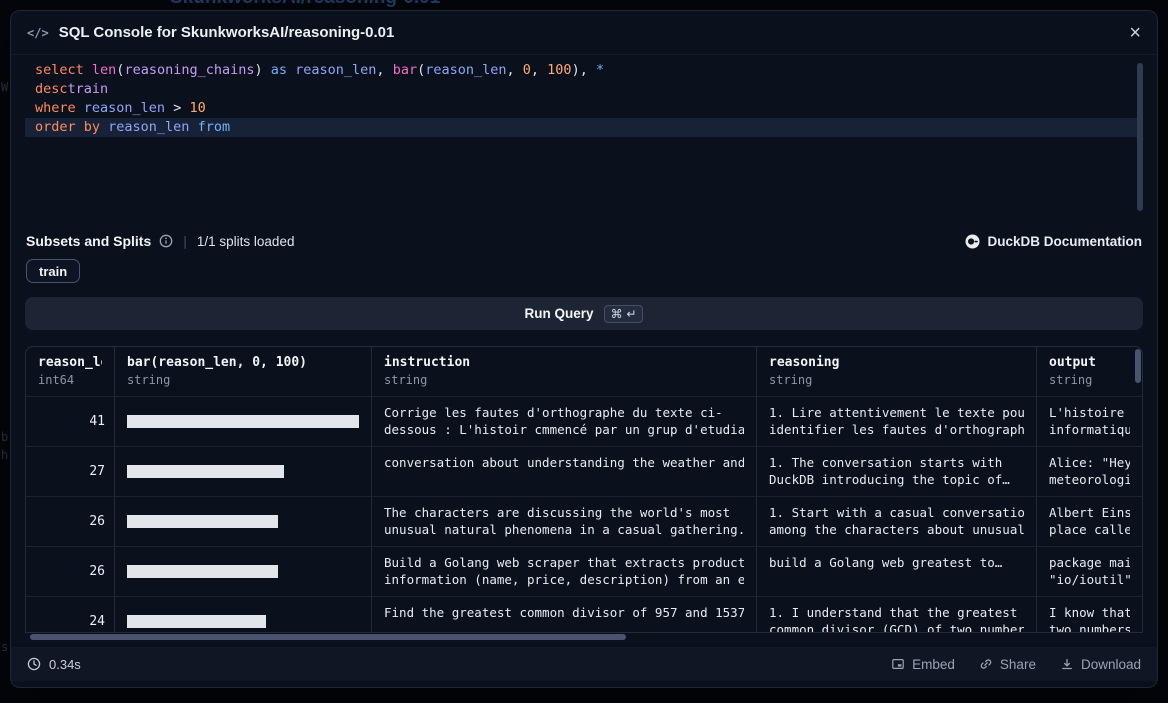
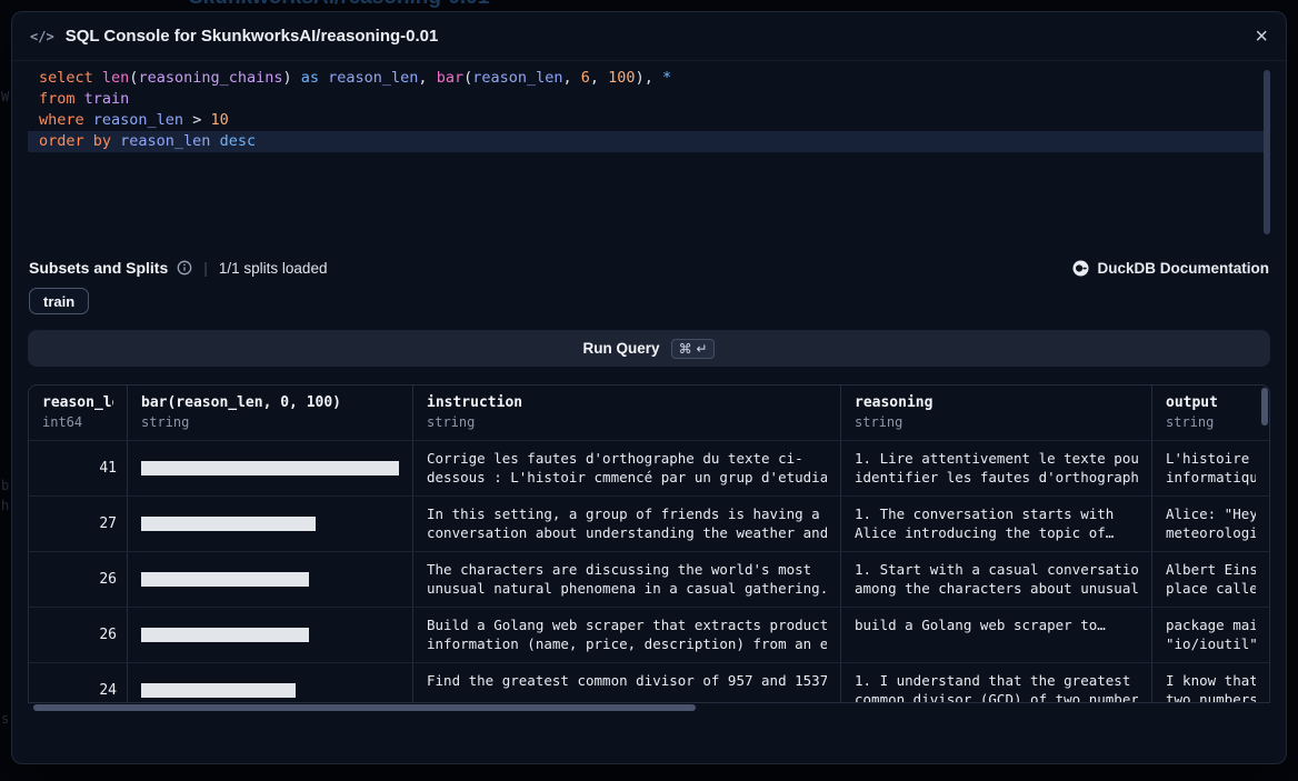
  W
  b
  h
  s
  </>
  SQL Console for SkunkworksAI/reasoning-0.01
  ×
- select len(reasoning_chains) as reason_len, bar(reason_len, 0, 100), *
+ select len(reasoning_chains) as reason_len, bar(reason_len, 6, 100), *
- desctrain
+ from train
  where reason_len > 10
- order by reason_len from
+ order by reason_len desc
  Subsets and Splits
  |
  1/1 splits loaded
  DuckDB Documentation
  train
  Run Query
  ⌘ ↵
  reason_l
  int64
  bar(reason_len, 0, 100)
  string
  instruction
  string
  reasoning
  string
  output
  string
  41
  Corrige les fautes d'orthographe du texte ci-
  dessous : L'histoir cmmencé par un grup d'etudia
  1. Lire attentivement le texte pou
  identifier les fautes d'orthograph
  L'histoire
  informatiqu
  27
+ In this setting, a group of friends is having a
  conversation about understanding the weather and
  1. The conversation starts with
- DuckDB introducing the topic of…
+ Alice introducing the topic of…
  Alice: "Hey
  meteorologi
  26
  The characters are discussing the world's most
  unusual natural phenomena in a casual gathering.
  1. Start with a casual conversatio
  among the characters about unusual
  Albert Eins
  place calle
  26
  Build a Golang web scraper that extracts product
  information (name, price, description) from an e
- build a Golang web greatest to…
+ build a Golang web scraper to…
  package mai
  "io/ioutil"
  24
  Find the greatest common divisor of 957 and 1537
  1. I understand that the greatest
  common divisor (GCD) of two number
  I know that
  two numbers
- 0.34s
- Embed
- Share
- Download
